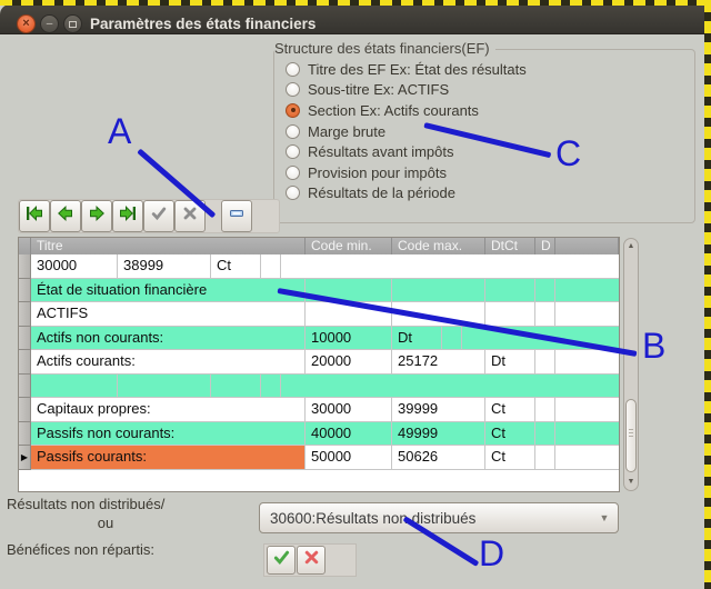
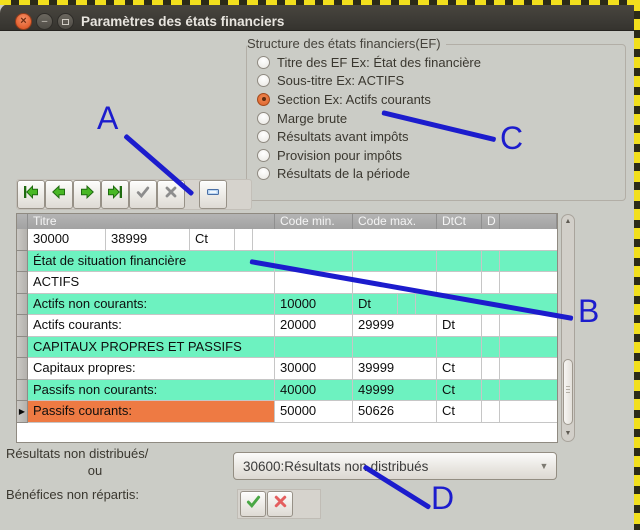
  ×
  –
  Paramètres des états financiers
  Structure des états financiers(EF)
- Titre des EF Ex: État des résultats
+ Titre des EF Ex: État des financière
  Sous-titre Ex: ACTIFS
  Section Ex: Actifs courants
  Marge brute
  Résultats avant impôts
  Provision pour impôts
  Résultats de la période
  Titre
  Code min.
  Code max.
  DtCt
  D
  30000
  38999
  Ct
  État de situation financière
  ACTIFS
  Actifs non courants:
  10000
  Dt
  Actifs courants:
  20000
- 25172
+ 29999
  Dt
+ CAPITAUX PROPRES ET PASSIFS
  Capitaux propres:
  30000
  39999
  Ct
  Passifs non courants:
  40000
  49999
  Ct
  ▶
  Passifs courants:
  50000
  50626
  Ct
  Résultats non distribués/
  ou
  Bénéfices non répartis:
  30600:Résultats no distribués
  ▼
  A
  B
  C
  D
